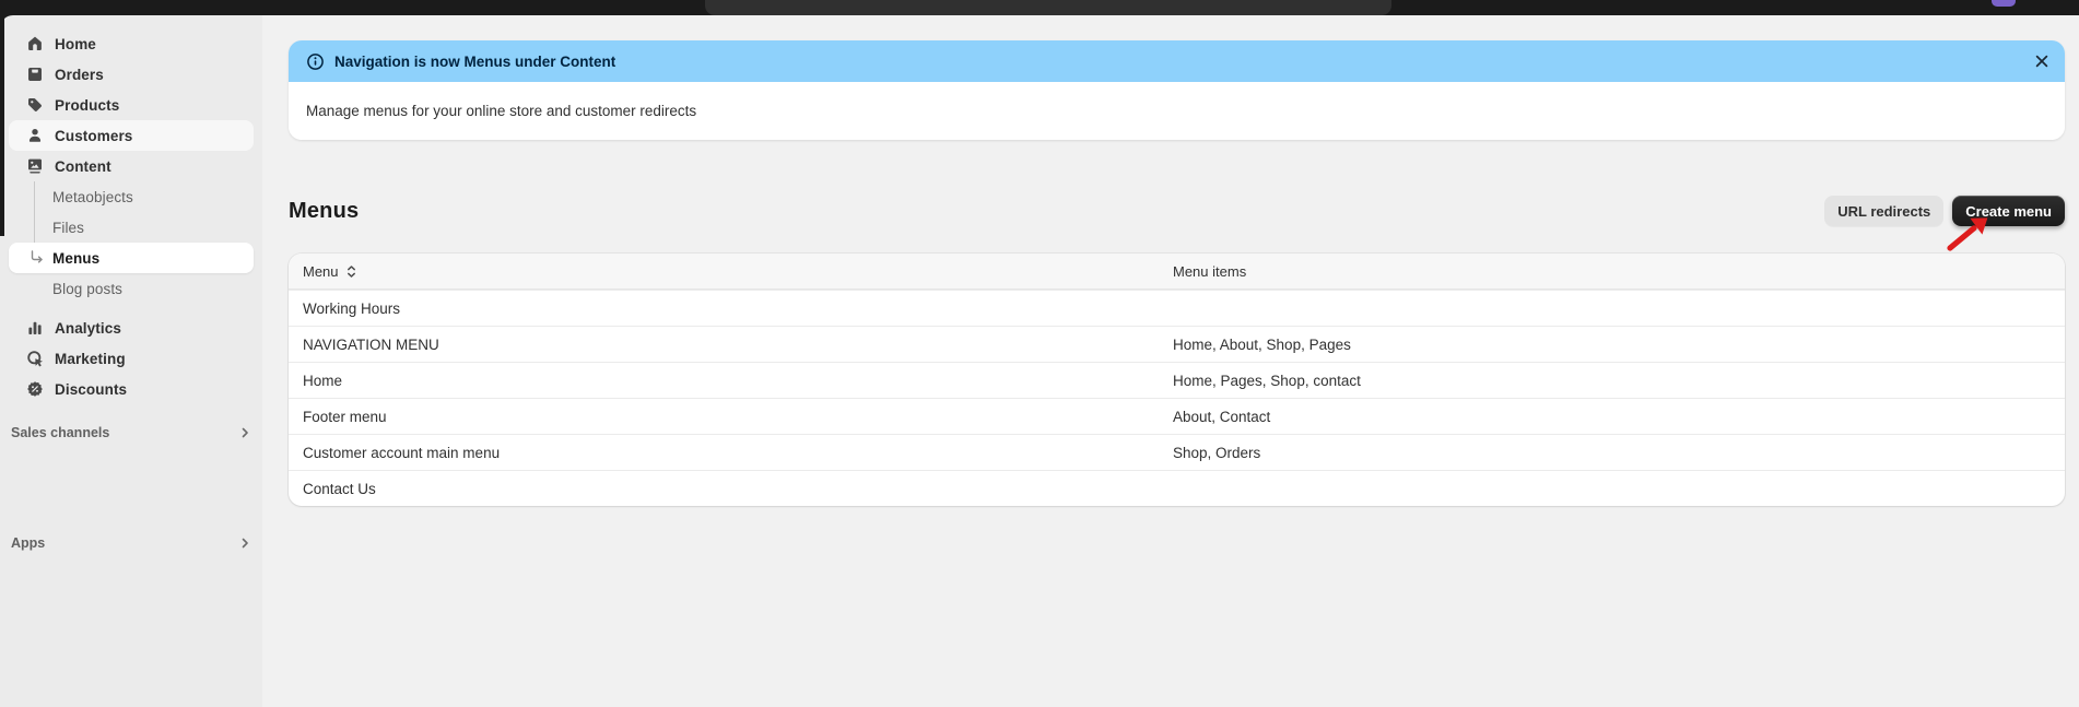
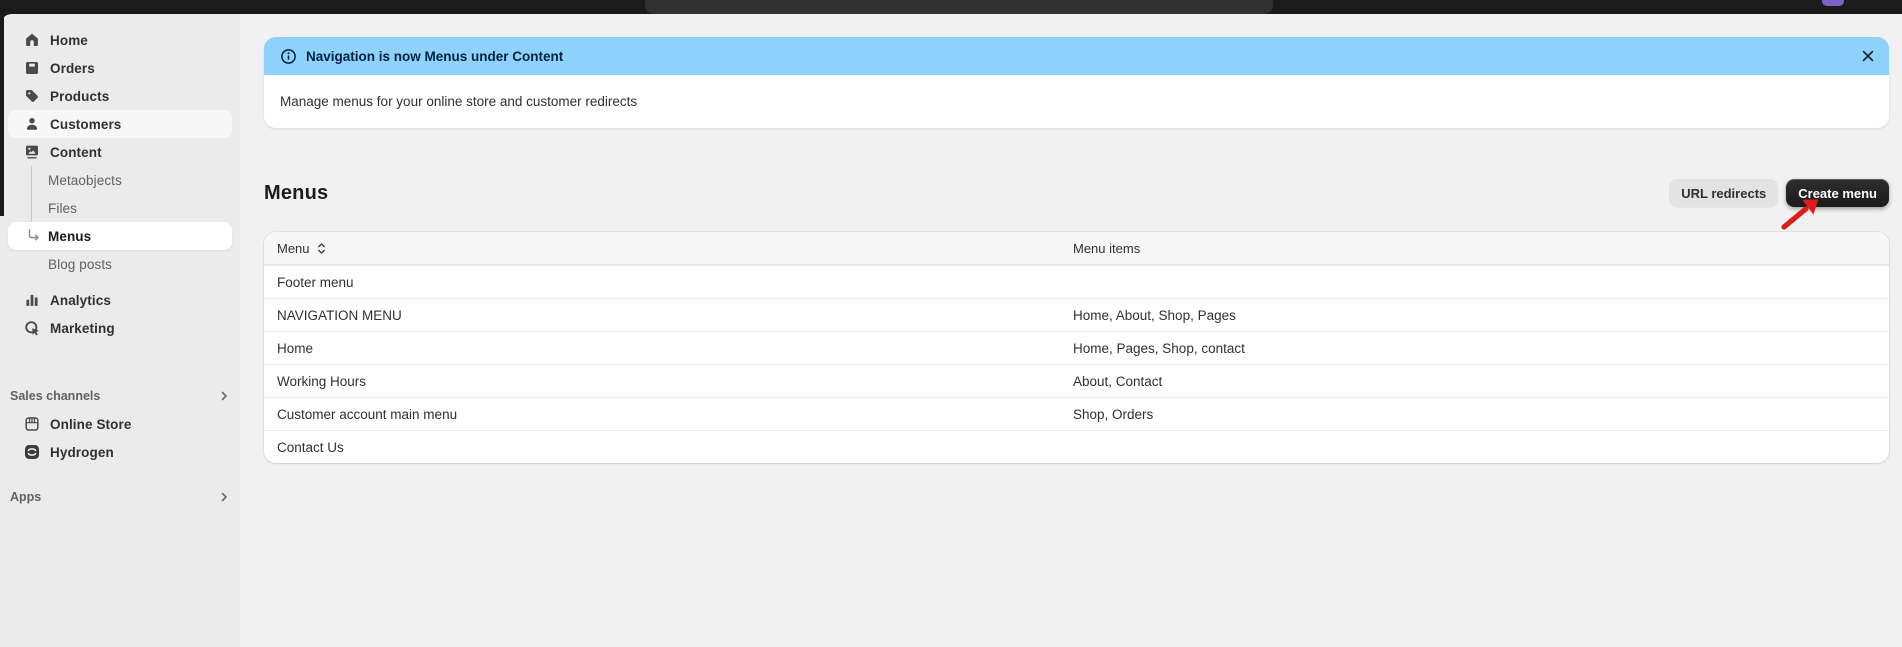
  Home
  Orders
  Products
  Customers
  Content
  Metaobjects
  Files
  Menus
  Blog posts
  Analytics
  Marketing
- Discounts
  Sales channels
+ Online Store
+ Hydrogen
  Apps
  Navigation is now Menus under Content
  Manage menus for your online store and customer redirects
  Menus
  URL redirects
  Create menu
  Menu
  Menu items
- Working Hours
+ Footer menu
  NAVIGATION MENU
  Home, About, Shop, Pages
  Home
  Home, Pages, Shop, contact
- Footer menu
+ Working Hours
  About, Contact
  Customer account main menu
  Shop, Orders
  Contact Us
